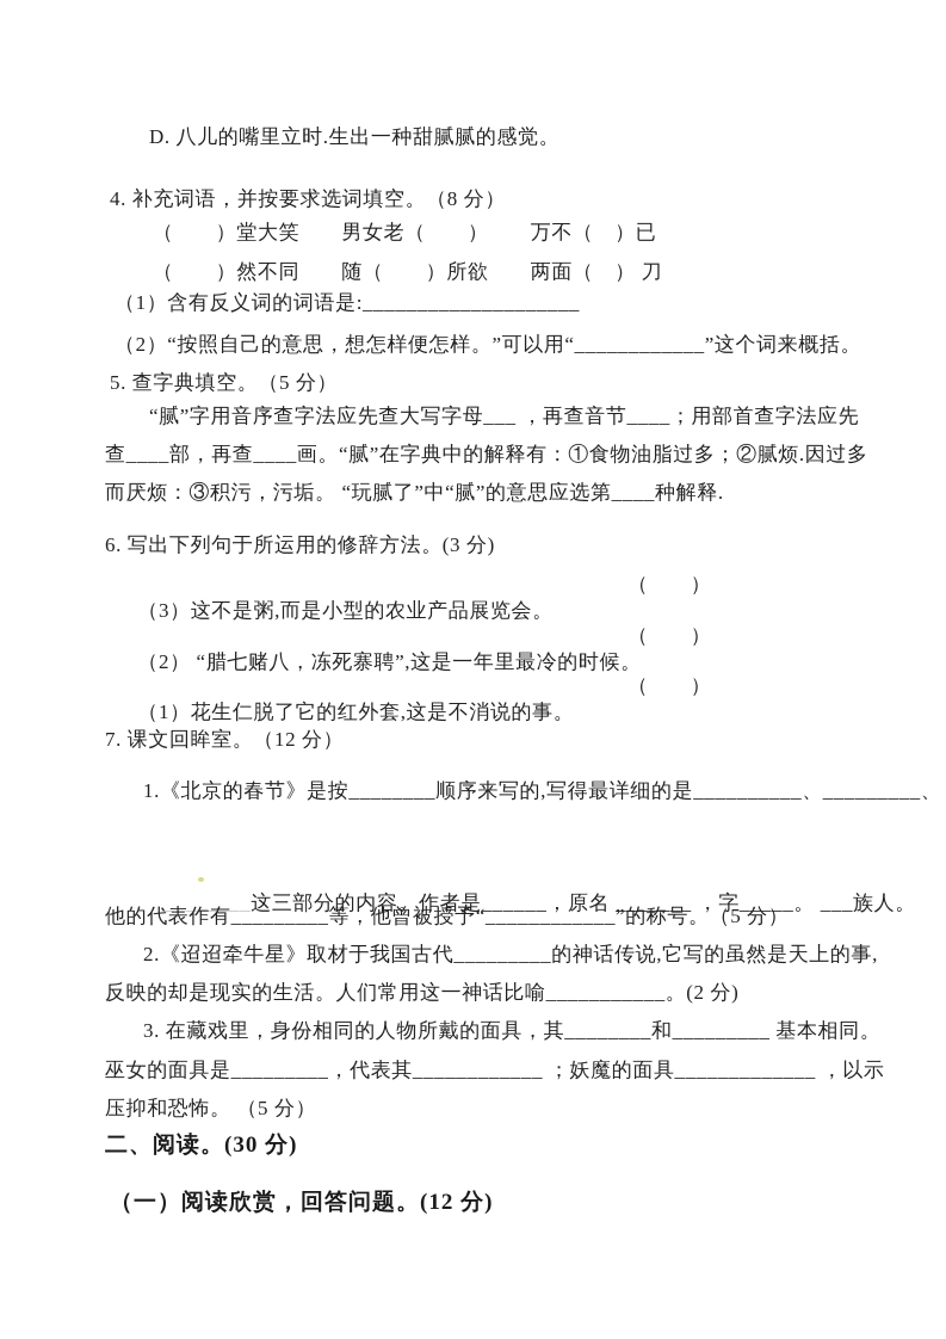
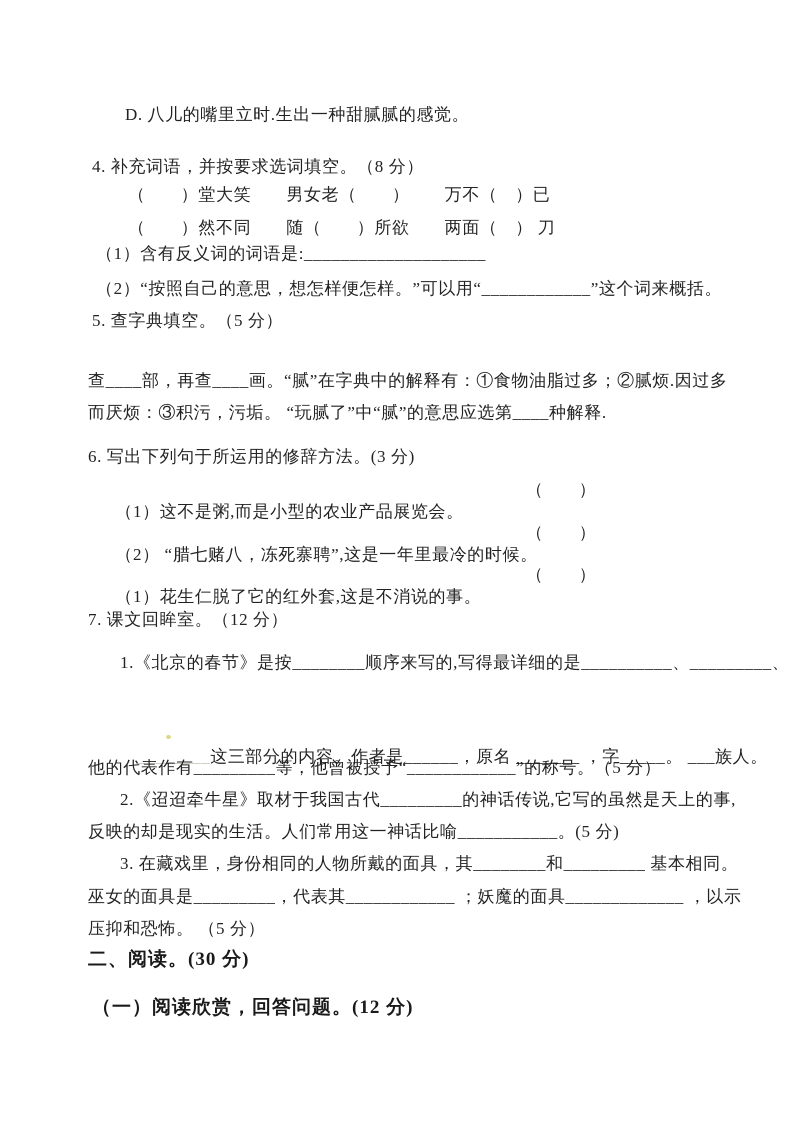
  D. 八儿的嘴里立时.生出一种甜腻腻的感觉。
  4. 补充词语，并按要求选词填空。（8 分）
  （ ）堂大笑 男女老（ ） 万不（ ）已
  （ ）然不同 随（ ）所欲 两面（ ） 刀
  （1）含有反义词的词语是:____________________
  （2）“按照自己的意思，想怎样便怎样。”可以用“____________”这个词来概括。
  5. 查字典填空。（5 分）
- “腻”字用音序查字法应先查大写字母___ ，再查音节____；用部首查字法应先
  查____部，再查____画。“腻”在字典中的解释有：①食物油脂过多；②腻烦.因过多
  而厌烦：③积污，污垢。 “玩腻了”中“腻”的意思应选第____种解释.
  6. 写出下列句于所运用的修辞方法。(3 分)
- （3）这不是粥,而是小型的农业产品展览会。
+ （1）这不是粥,而是小型的农业产品展览会。
  （ ）
  （2） “腊七赌八，冻死寨聘”,这是一年里最冷的时候。
  （ ）
  （1）花生仁脱了它的红外套,这是不消说的事。
  （ ）
  7. 课文回眸室。（12 分）
  1.《北京的春节》是按________顺序来写的,写得最详细的是__________、_________、
  ________这三部分的内容。作者是______，原名 _______ ，字_____。 ___族人。
  他的代表作有_________等，他曾被授予“____________”的称号。（5 分）
  2.《迢迢牵牛星》取材于我国古代_________的神话传说,它写的虽然是天上的事,
- 反映的却是现实的生活。人们常用这一神话比喻___________。(2 分)
+ 反映的却是现实的生活。人们常用这一神话比喻___________。(5 分)
  3. 在藏戏里，身份相同的人物所戴的面具，其________和_________ 基本相同。
  巫女的面具是_________，代表其____________ ；妖魔的面具_____________ ，以示
  压抑和恐怖。 （5 分）
  二、阅读。(30 分)
  （一）阅读欣赏，回答问题。(12 分)
